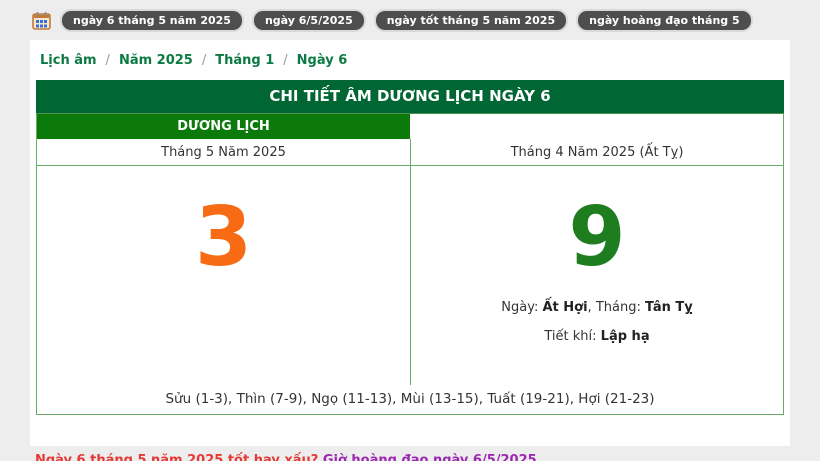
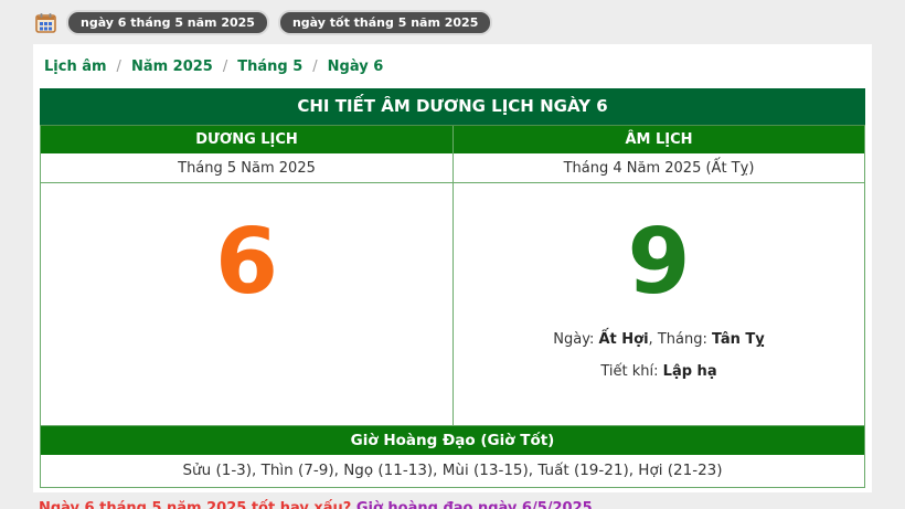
  ngày 6 tháng 5 năm 2025
- ngày 6/5/2025
  ngày tốt tháng 5 năm 2025
- ngày hoàng đạo tháng 5
  Lịch âm
  /
  Năm 2025
  /
- Tháng 1
+ Tháng 5
  /
  Ngày 6
  CHI TIẾT ÂM DƯƠNG LỊCH NGÀY 6
  DƯƠNG LỊCH
+ ÂM LỊCH
  Tháng 5 Năm 2025
  Tháng 4 Năm 2025 (Ất Tỵ)
- 3
+ 6
  9
  Ngày: Ất Hợi, Tháng: Tân Tỵ
  Tiết khí: Lập hạ
+ Giờ Hoàng Đạo (Giờ Tốt)
  Sửu (1-3), Thìn (7-9), Ngọ (11-13), Mùi (13-15), Tuất (19-21), Hợi (21-23)
